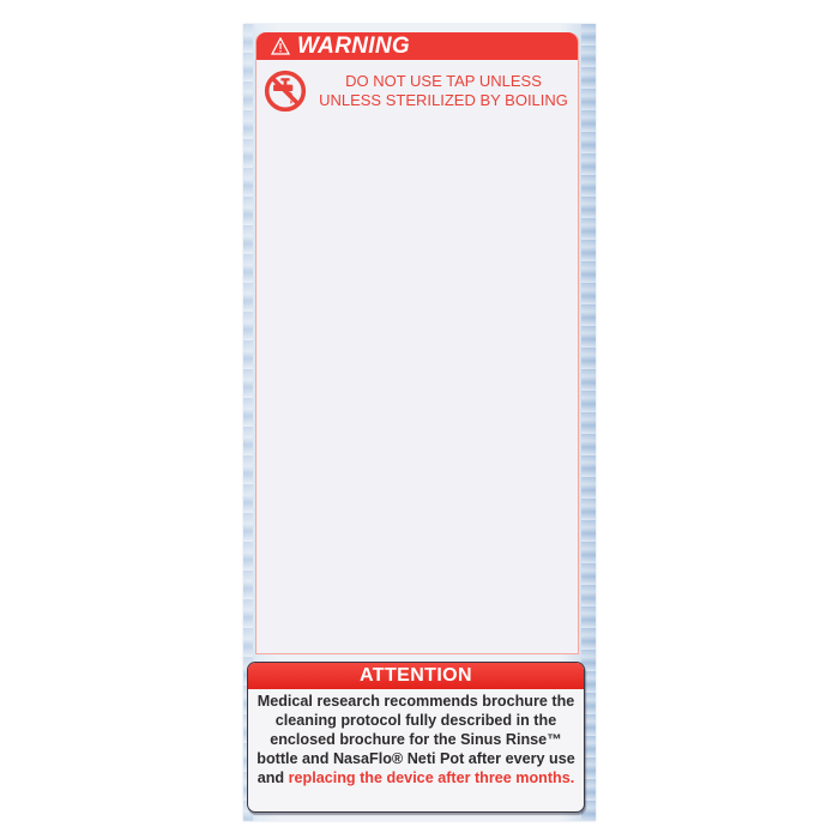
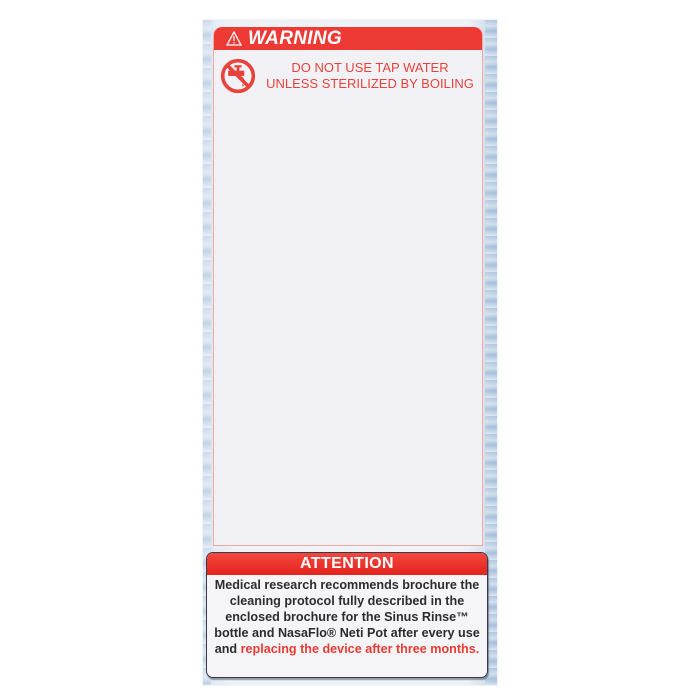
  WARNING
- DO NOT USE TAP UNLESS
+ DO NOT USE TAP WATER
  UNLESS STERILIZED BY BOILING
  ATTENTION
  Medical research recommends brochure the cleaning protocol fully described in the enclosed brochure for the Sinus Rinse™ bottle and NasaFlo® Neti Pot after every use and replacing the device after three months.
